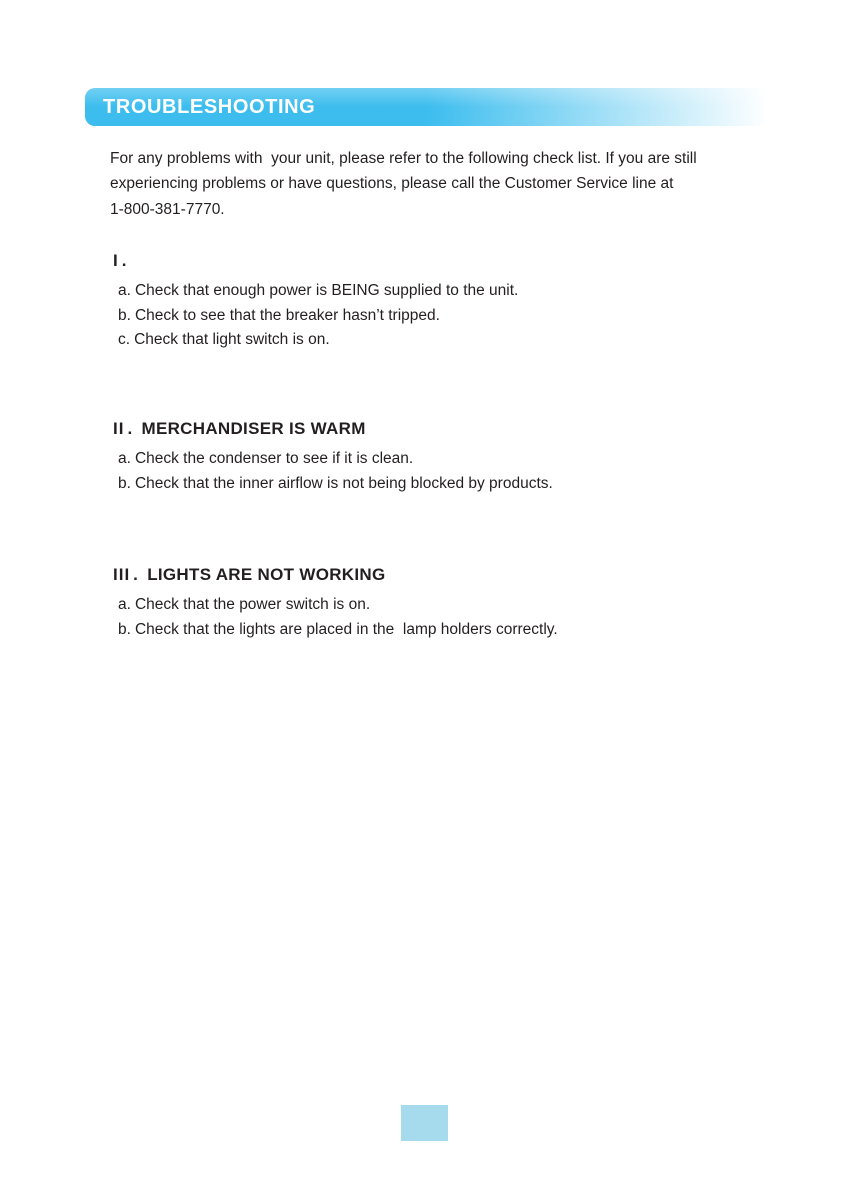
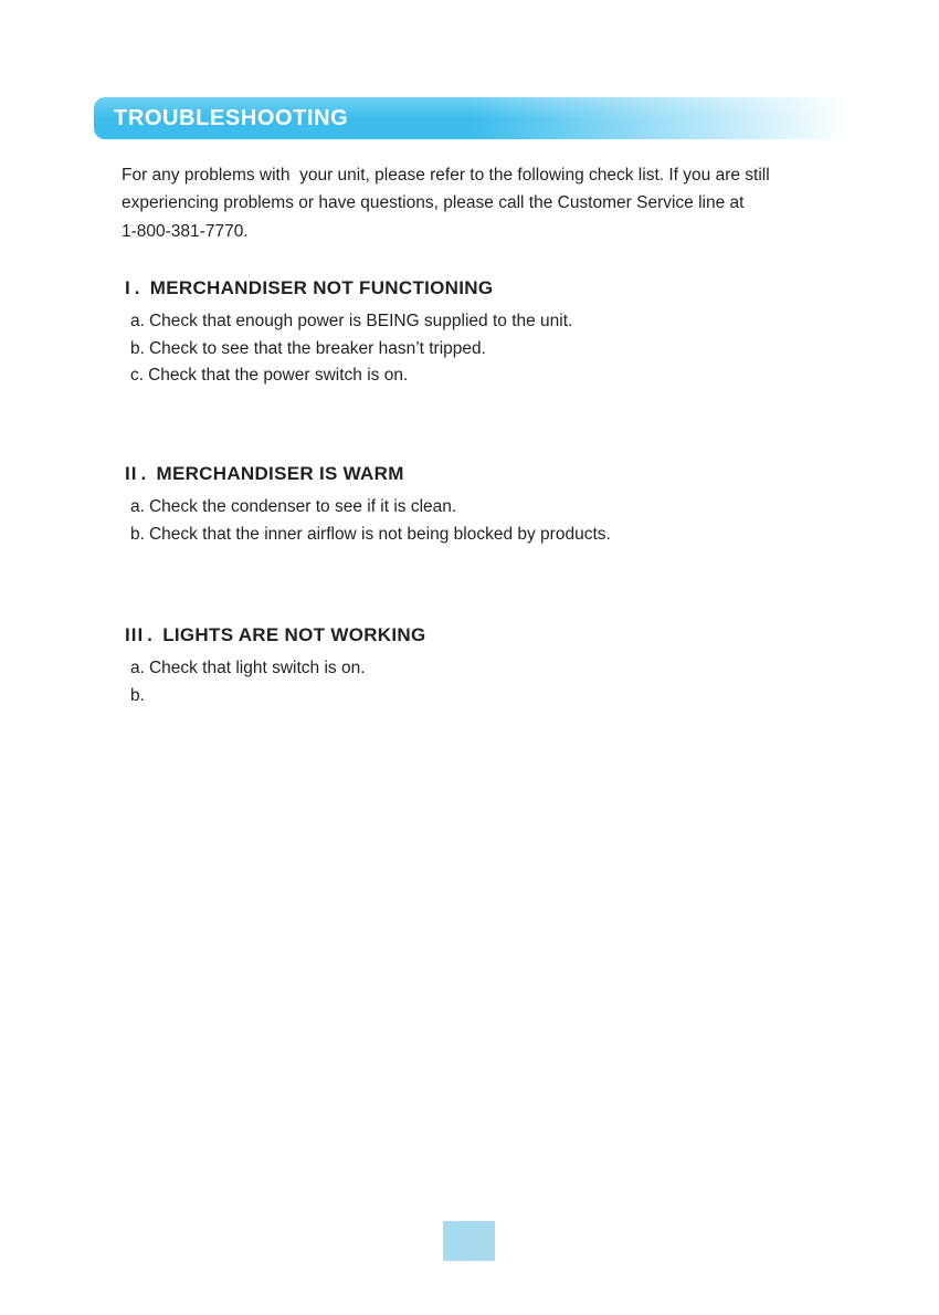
  TROUBLESHOOTING
  For any problems with your unit, please refer to the following check list. If you are still
  experiencing problems or have questions, please call the Customer Service line at
  1-800-381-7770.
  I
  .
+ MERCHANDISER NOT FUNCTIONING
  a.
  Check that enough power is BEING supplied to the unit.
  b.
  Check to see that the breaker hasn’t tripped.
  c.
- Check that light switch is on.
+ Check that the power switch is on.
  II
  .
  MERCHANDISER IS WARM
  a.
  Check the condenser to see if it is clean.
  b.
  Check that the inner airflow is not being blocked by products.
  III
  .
  LIGHTS ARE NOT WORKING
  a.
- Check that the power switch is on.
+ Check that light switch is on.
  b.
- Check that the lights are placed in the lamp holders correctly.
